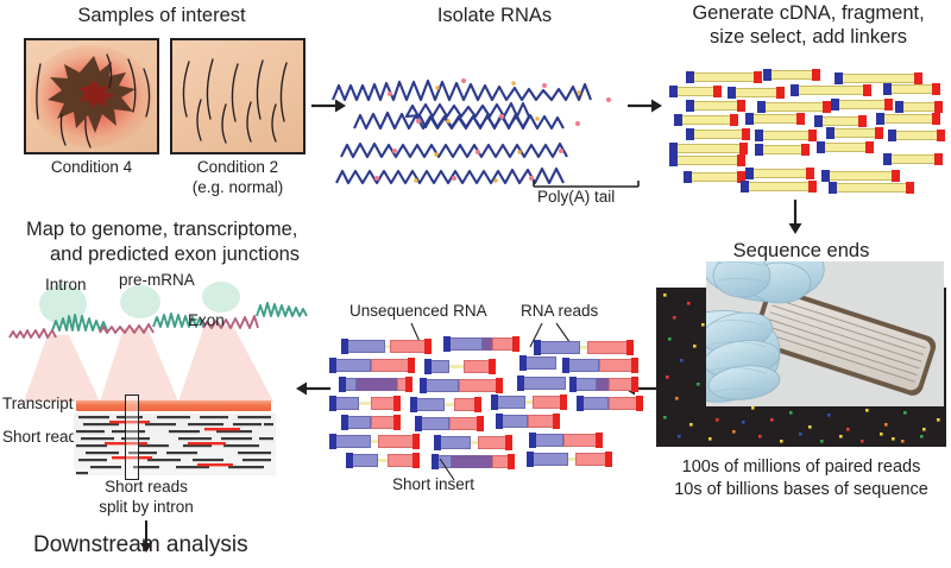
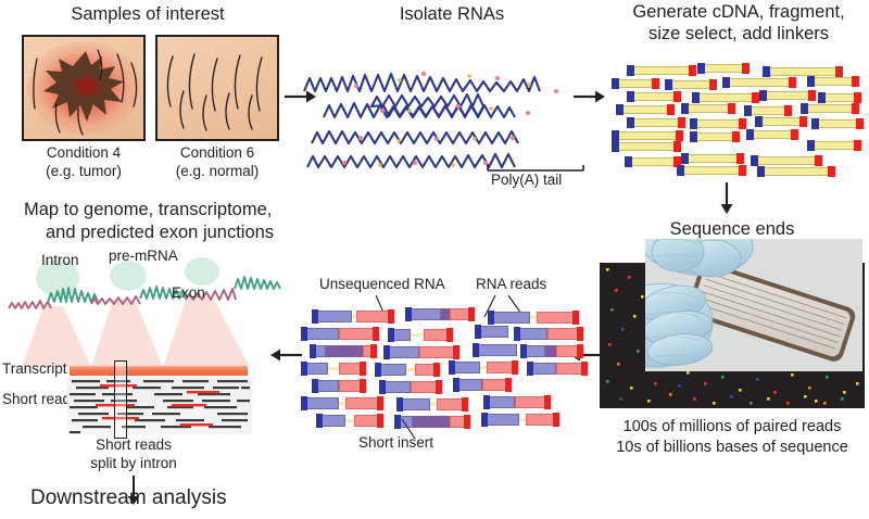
  Samples of interest
  Condition 4
+ (e.g. tumor)
- Condition 2
+ Condition 6
  (e.g. normal)
  Isolate RNAs
  Poly(A) tail
  Generate cDNA, fragment,
  size select, add linkers
  Sequence ends
  100s of millions of paired reads
  10s of billions bases of sequence
  Unsequenced RNA
  RNA reads
  Short insert
  Map to genome, transcriptome,
  and predicted exon junctions
  Intron
  pre-mRNA
  Exon
  Transcript
  Short rea
  Short reads
  split by intron
  Downstream analysis
